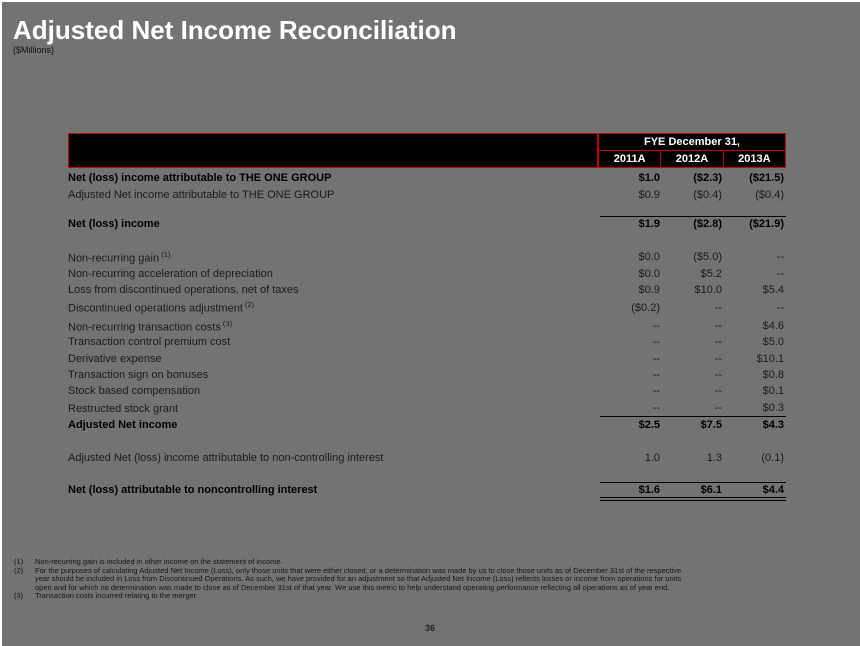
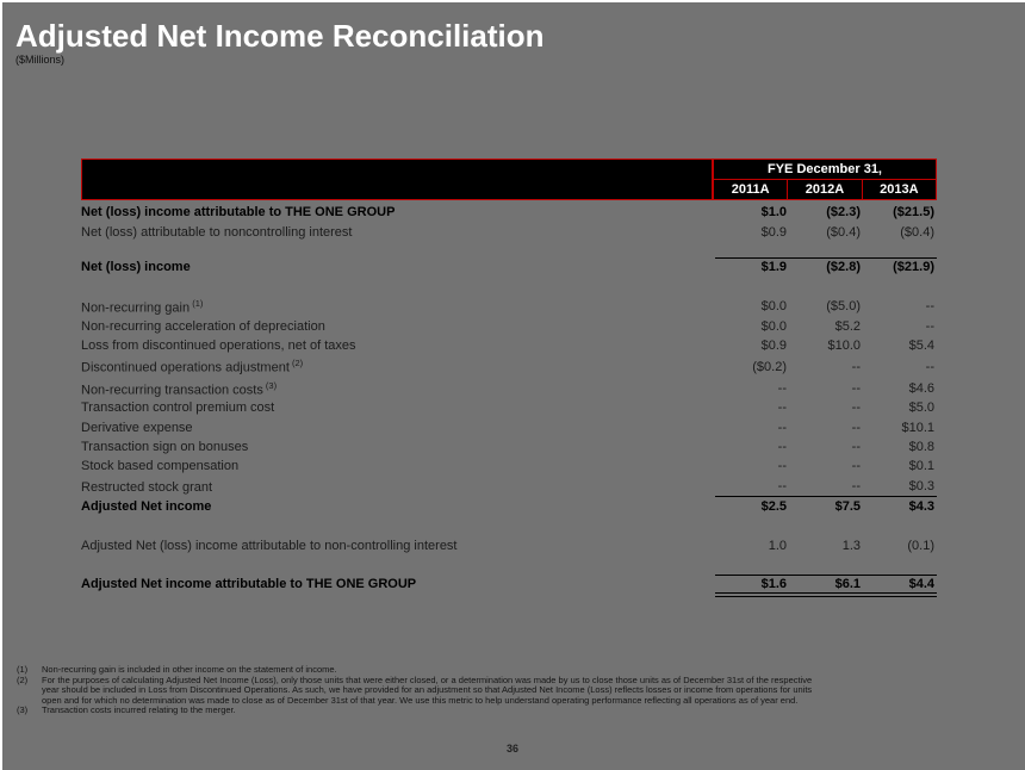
  Adjusted Net Income Reconciliation
  ($Millions)
  FYE December 31,
  2011A
  2012A
  2013A
  Net (loss) income attributable to THE ONE GROUP
  $1.0
  ($2.3)
  ($21.5)
- Adjusted Net income attributable to THE ONE GROUP
+ Net (loss) attributable to noncontrolling interest
  $0.9
  ($0.4)
  ($0.4)
  Net (loss) income
  $1.9
  ($2.8)
  ($21.9)
  Non-recurring gain (1)
  $0.0
  ($5.0)
  --
  Non-recurring acceleration of depreciation
  $0.0
  $5.2
  --
  Loss from discontinued operations, net of taxes
  $0.9
  $10.0
  $5.4
  Discontinued operations adjustment (2)
  ($0.2)
  --
  --
  Non-recurring transaction costs (3)
  --
  --
  $4.6
  Transaction control premium cost
  --
  --
  $5.0
  Derivative expense
  --
  --
  $10.1
  Transaction sign on bonuses
  --
  --
  $0.8
  Stock based compensation
  --
  --
  $0.1
  Restructed stock grant
  --
  --
  $0.3
  Adjusted Net income
  $2.5
  $7.5
  $4.3
  Adjusted Net (loss) income attributable to non-controlling interest
  1.0
  1.3
  (0.1)
- Net (loss) attributable to noncontrolling interest
+ Adjusted Net income attributable to THE ONE GROUP
  $1.6
  $6.1
  $4.4
  (1)
  Non-recurring gain is included in other income on the statement of income.
  (2)
  For the purposes of calculating Adjusted Net Income (Loss), only those units that were either closed, or a determination was made by us to close those units as of December 31st of the respective year should be included in Loss from Discontinued Operations. As such, we have provided for an adjustment so that Adjusted Net Income (Loss) reflects losses or income from operations for units open and for which no determination was made to close as of December 31st of that year. We use this metric to help understand operating performance reflecting all operations as of year end.
  (3)
  Transaction costs incurred relating to the merger.
  36
